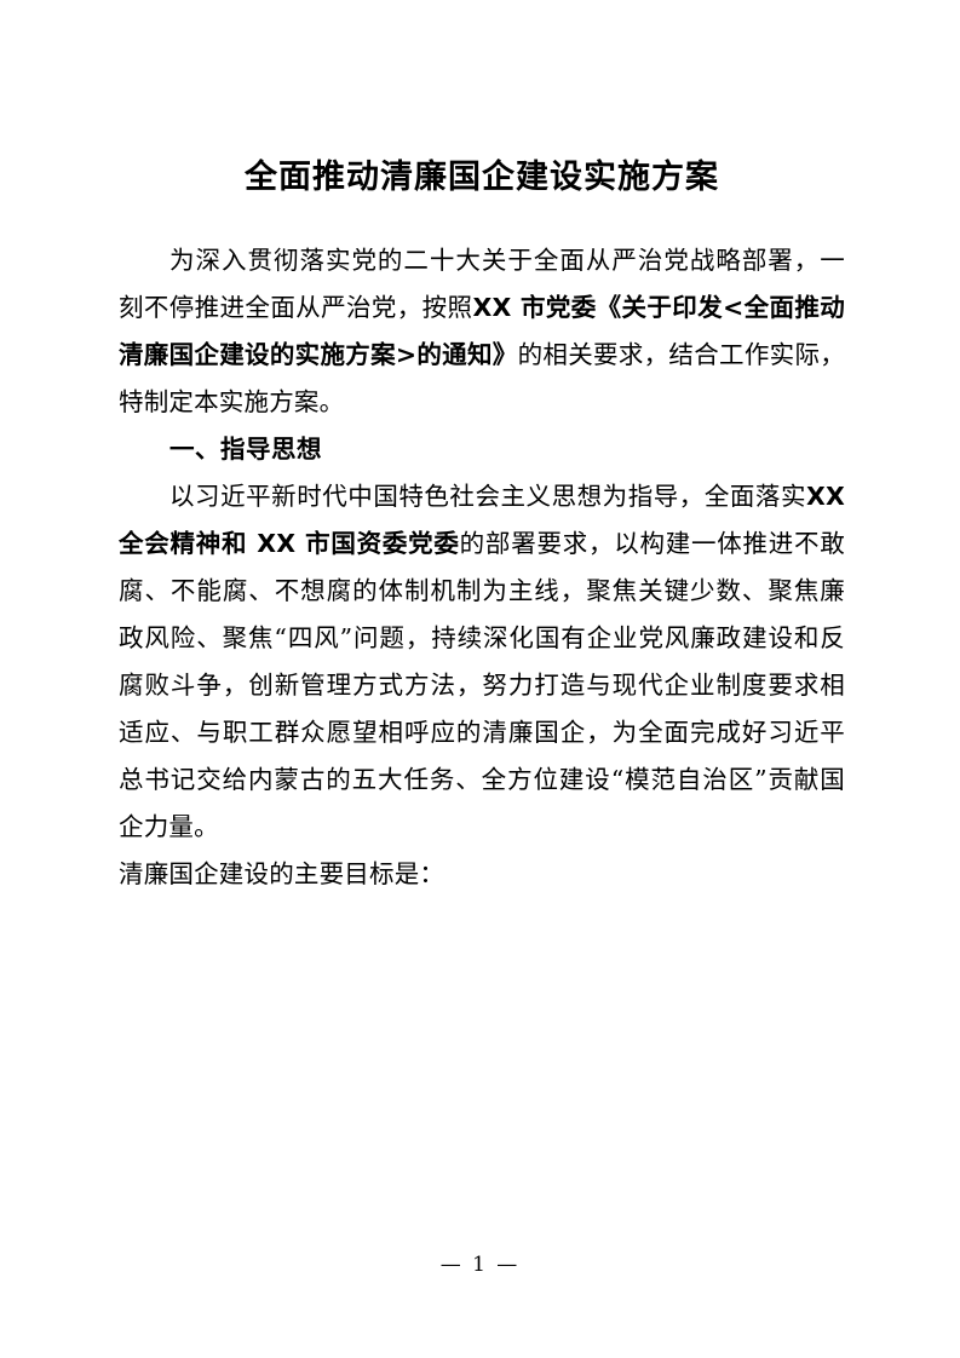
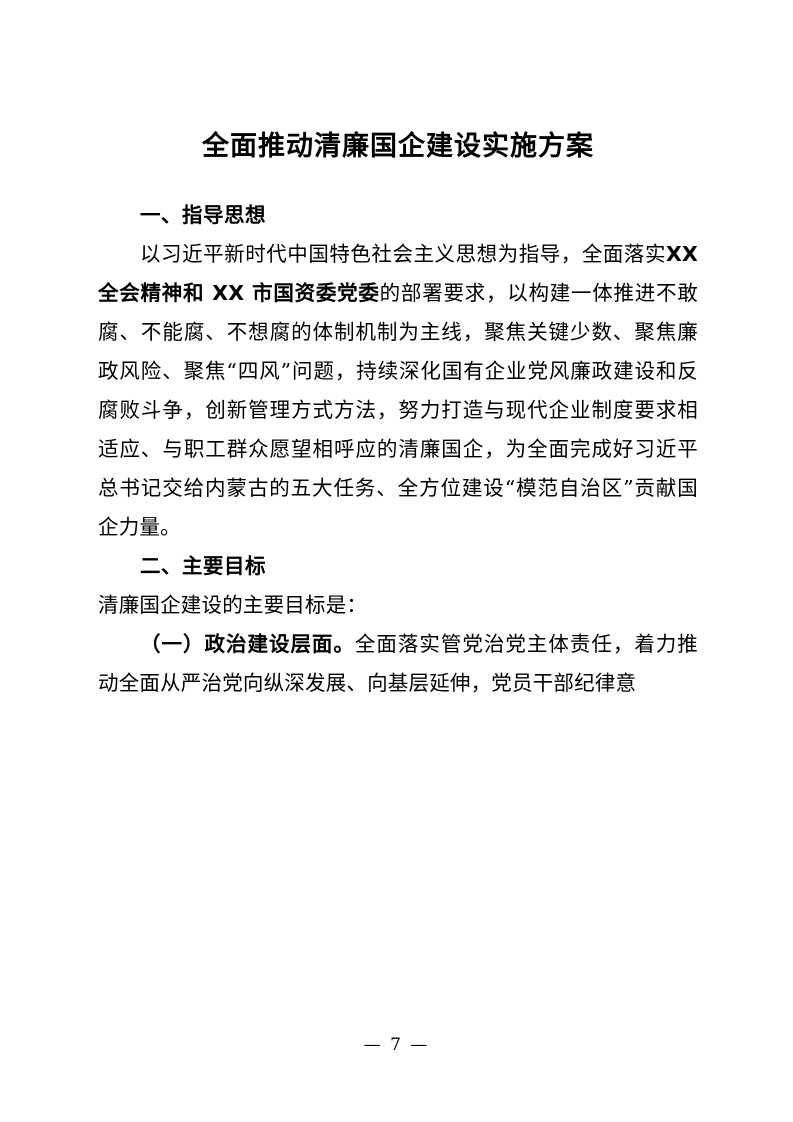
  全面推动清廉国企建设实施方案
- 为深入贯彻落实党的二十大关于全面从严治党战略部署，一刻不停推进全面从严治党，按照XX 市党委《关于印发<全面推动清廉国企建设的实施方案>的通知》的相关要求，结合工作实际，特制定本实施方案。
  一、指导思想
  以习近平新时代中国特色社会主义思想为指导，全面落实XX 全会精神和 XX 市国资委党委的部署要求，以构建一体推进不敢腐、不能腐、不想腐的体制机制为主线，聚焦关键少数、聚焦廉政风险、聚焦“四风”问题，持续深化国有企业党风廉政建设和反腐败斗争，创新管理方式方法，努力打造与现代企业制度要求相适应、与职工群众愿望相呼应的清廉国企，为全面完成好习近平总书记交给内蒙古的五大任务、全方位建设“模范自治区”贡献国企力量。
+ 二、主要目标
  清廉国企建设的主要目标是：
+ （一）政治建设层面。全面落实管党治党主体责任，着力推动全面从严治党向纵深发展、向基层延伸，党员干部纪律意
- — 1 —
+ — 7 —
